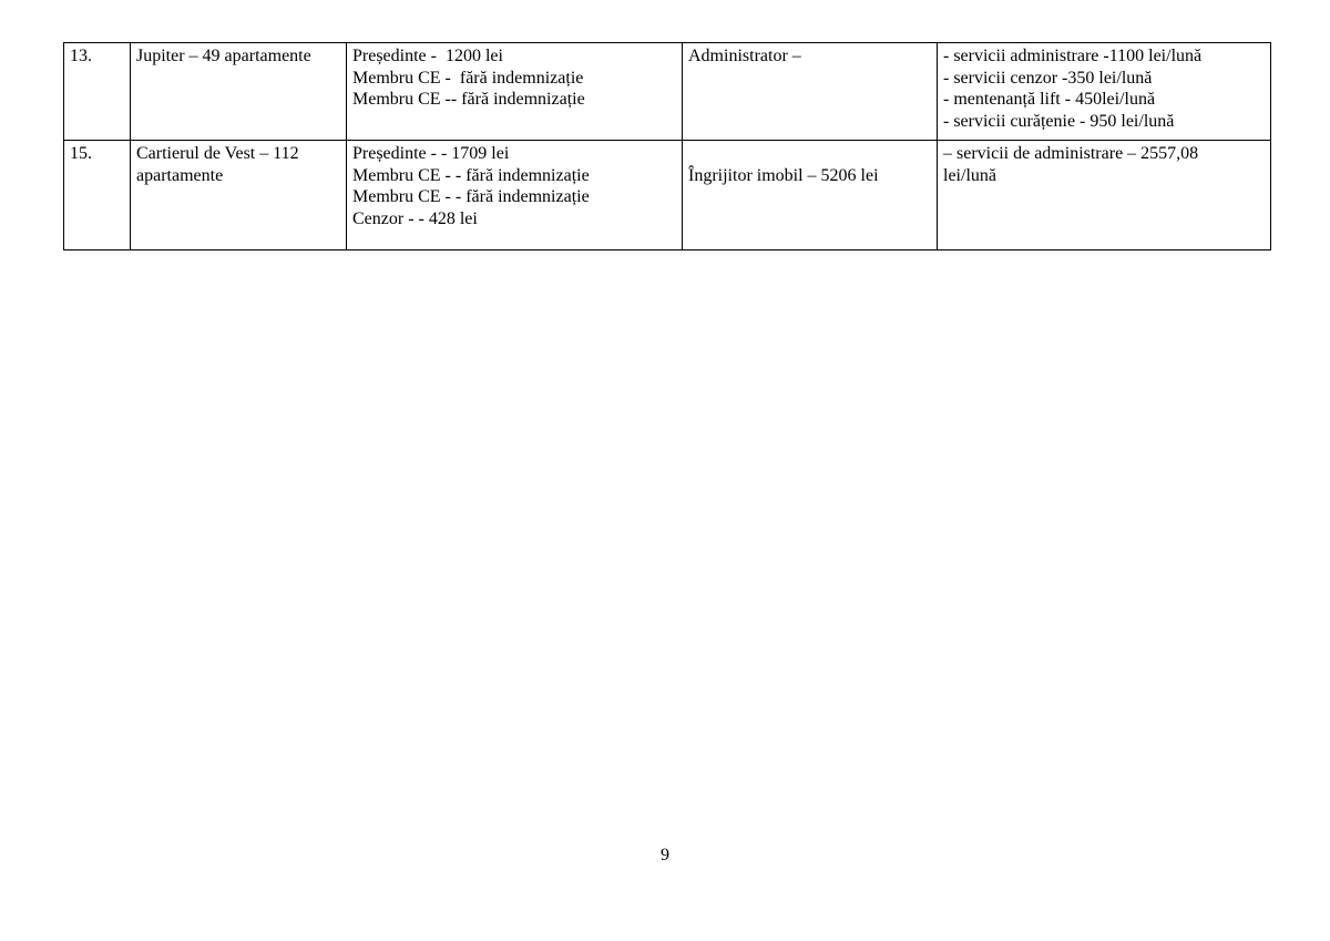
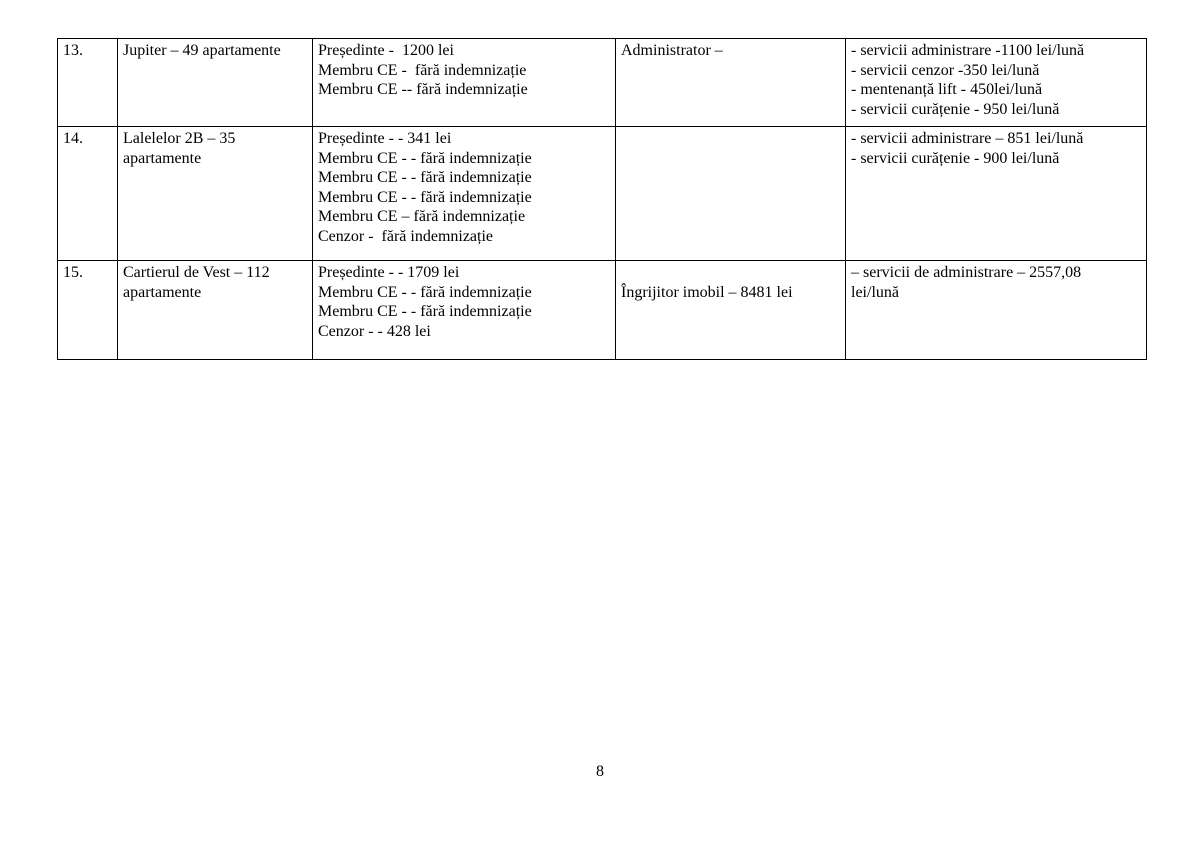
  13.	Jupiter – 49 apartamente	Președinte - 1200 lei Membru CE - fără indemnizație Membru CE -- fără indemnizație	Administrator –	- servicii administrare -1100 lei/lună - servicii cenzor -350 lei/lună - mentenanță lift - 450lei/lună - servicii curățenie - 950 lei/lună
+ 14.	Lalelelor 2B – 35 apartamente	Președinte - - 341 lei Membru CE - - fără indemnizație Membru CE - - fără indemnizație Membru CE - - fără indemnizație Membru CE – fără indemnizație Cenzor - fără indemnizație		- servicii administrare – 851 lei/lună - servicii curățenie - 900 lei/lună
- 15.	Cartierul de Vest – 112 apartamente	Președinte - - 1709 lei Membru CE - - fără indemnizație Membru CE - - fără indemnizație Cenzor - - 428 lei	Îngrijitor imobil – 5206 lei	– servicii de administrare – 2557,08 lei/lună
+ 15.	Cartierul de Vest – 112 apartamente	Președinte - - 1709 lei Membru CE - - fără indemnizație Membru CE - - fără indemnizație Cenzor - - 428 lei	Îngrijitor imobil – 8481 lei	– servicii de administrare – 2557,08 lei/lună
- 9
+ 8
